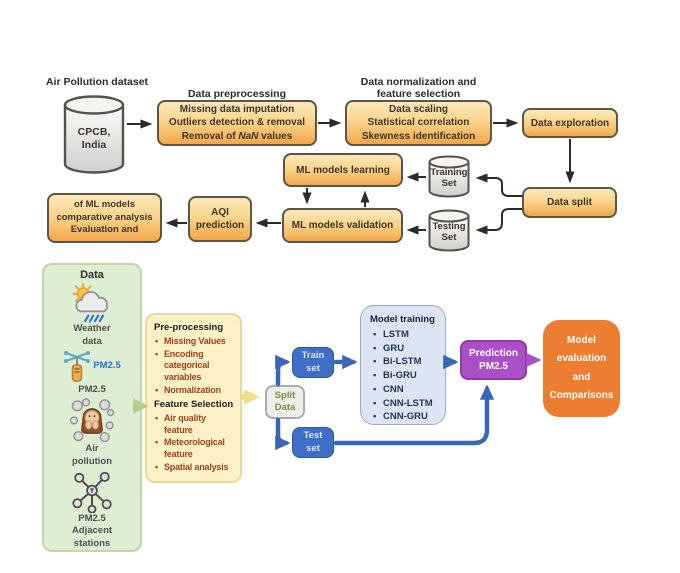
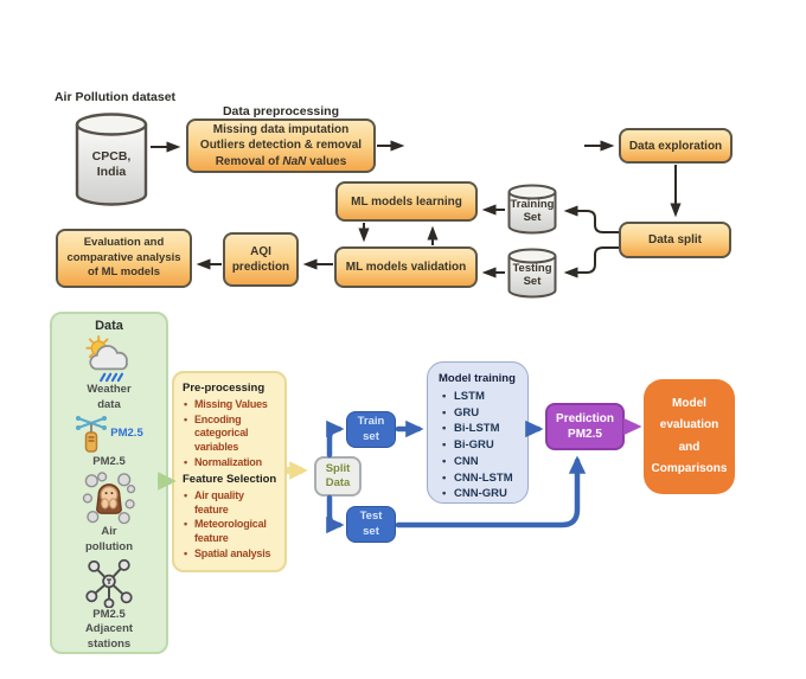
  Air Pollution dataset
  CPCB,
  India
  Data preprocessing
  Missing data imputation
  Outliers detection & removal
  Removal of NaN values
- Data normalization and
- feature selection
- Data scaling
- Statistical correlation
- Skewness identification
  Data exploration
  Data split
  ML models learning
  Training
  Set
  ML models validation
  Testing
  Set
  AQI
  prediction
- of ML models
+ Evaluation and
  comparative analysis
- Evaluation and
+ of ML models
  Data
  Weather
  data
  PM2.5
  PM2.5
  Air
  pollution
  PM2.5
  Adjacent
  stations
  Pre-processing
  Missing Values
  Encoding categorical variables
  Normalization
  Feature Selection
  Air quality feature
  Meteorological feature
  Spatial analysis
  Split
  Data
  Train
  set
  Test
  set
  Model training
  LSTM
  GRU
  Bi-LSTM
  Bi-GRU
  CNN
  CNN-LSTM
  CNN-GRU
  Prediction
  PM2.5
  Model
  evaluation
  and
  Comparisons
